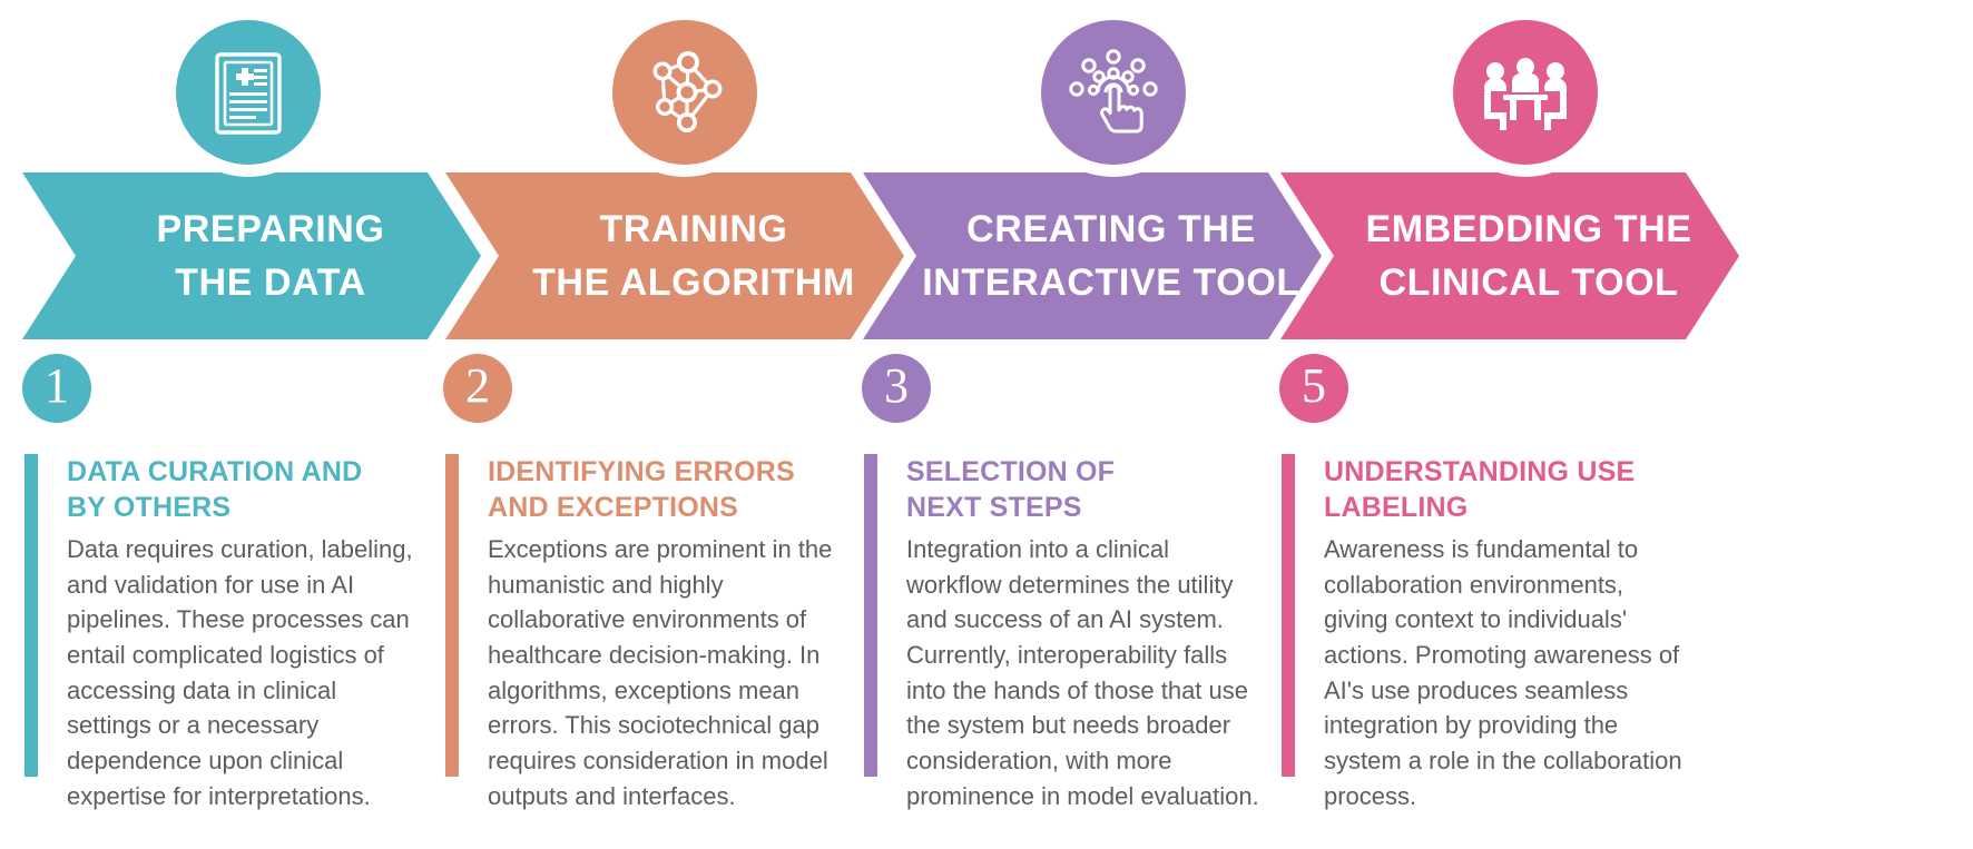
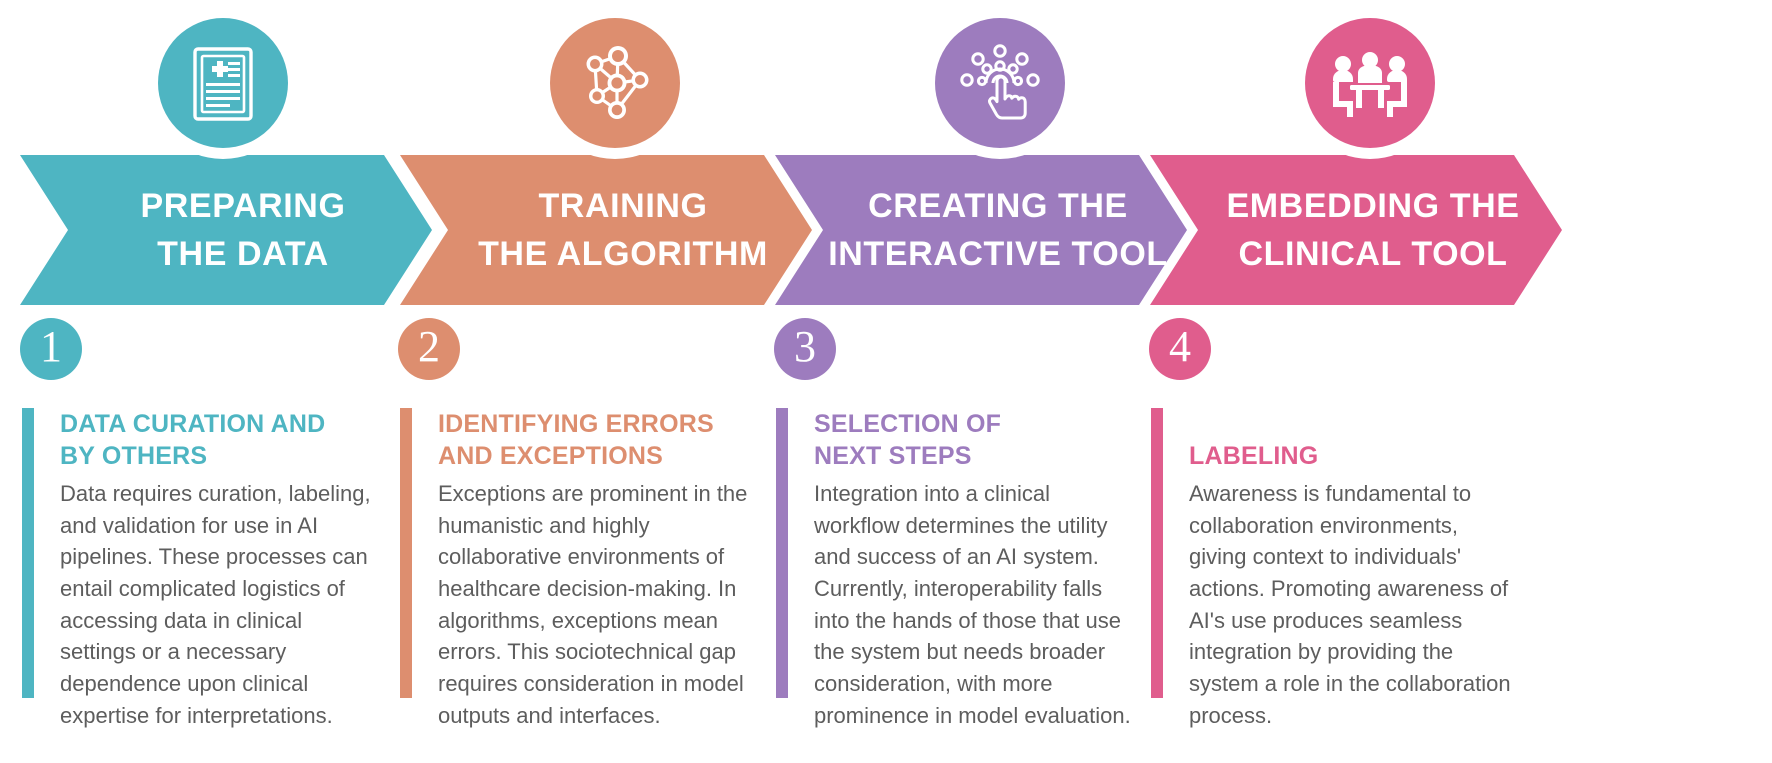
  PREPARING
  THE DATA
  TRAINING
  THE ALGORITHM
  CREATING THE
  INTERACTIVE TOOL
  EMBEDDING THE
  CLINICAL TOOL
  1
  2
  3
- 5
+ 4
  DATA CURATION AND
  BY OTHERS
  Data requires curation, labeling, and validation for use in AI pipelines. These processes can entail complicated logistics of accessing data in clinical settings or a necessary dependence upon clinical expertise for interpretations.
  IDENTIFYING ERRORS
  AND EXCEPTIONS
  Exceptions are prominent in the humanistic and highly collaborative environments of healthcare decision-making. In algorithms, exceptions mean errors. This sociotechnical gap requires consideration in model outputs and interfaces.
  SELECTION OF
  NEXT STEPS
  Integration into a clinical workflow determines the utility and success of an AI system. Currently, interoperability falls into the hands of those that use the system but needs broader consideration, with more prominence in model evaluation.
- UNDERSTANDING USE
  LABELING
  Awareness is fundamental to collaboration environments, giving context to individuals' actions. Promoting awareness of AI's use produces seamless integration by providing the system a role in the collaboration process.
